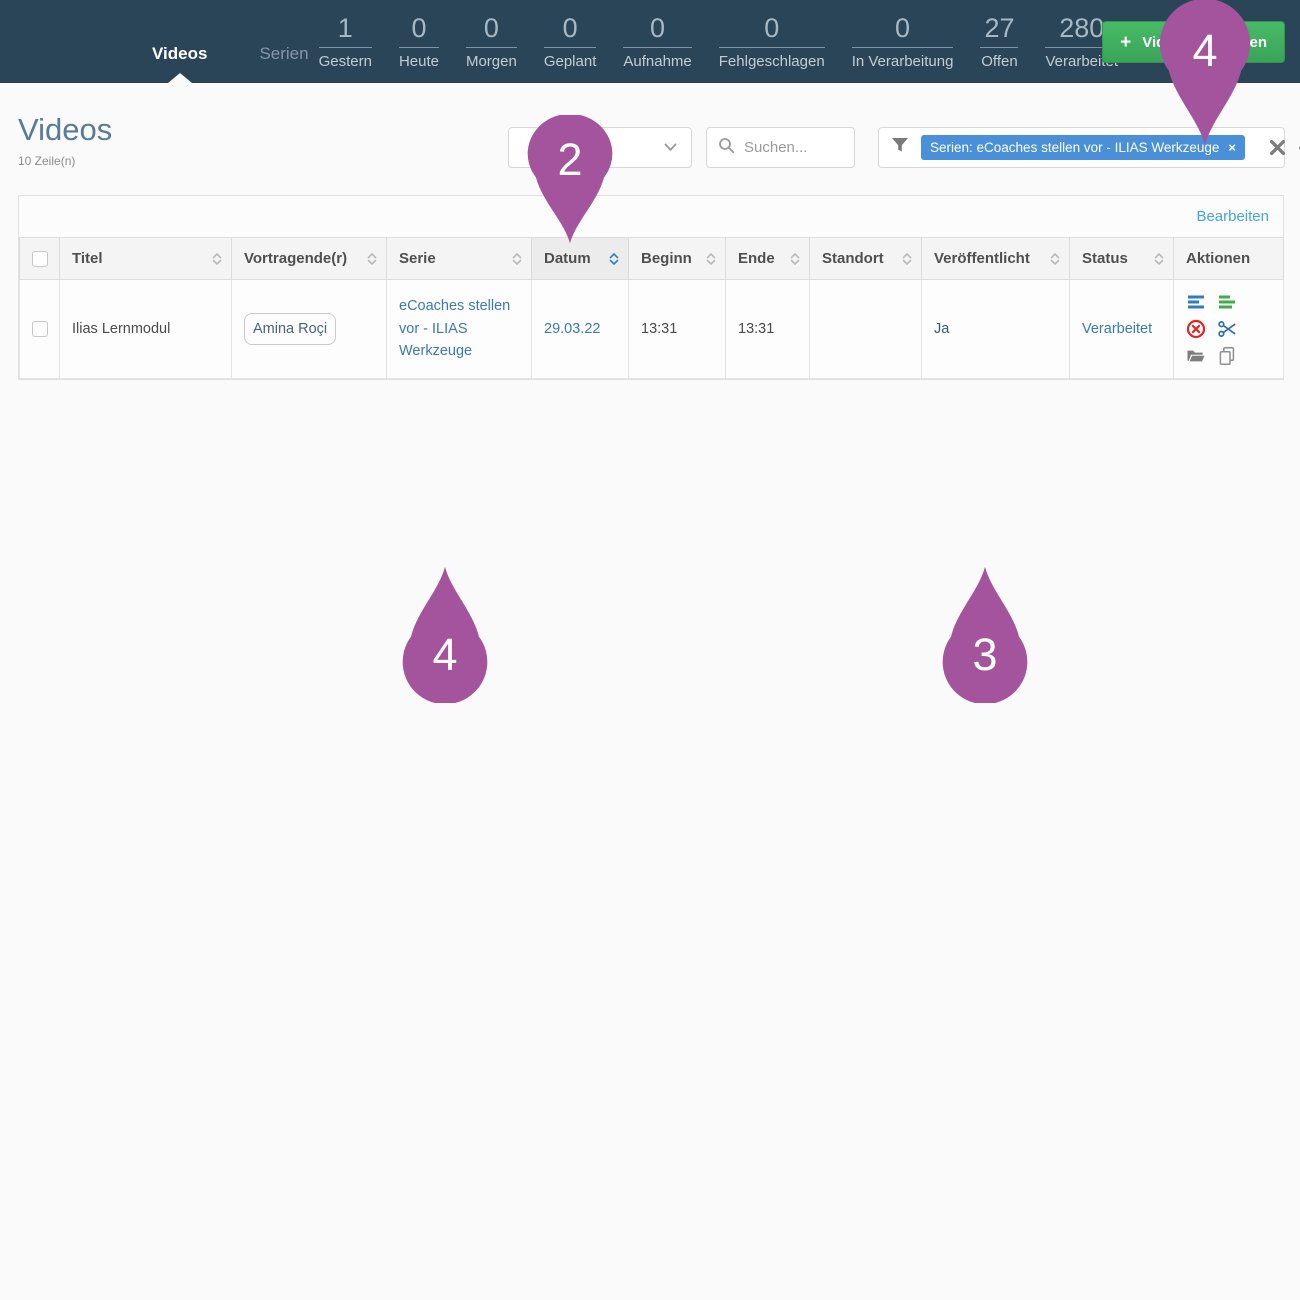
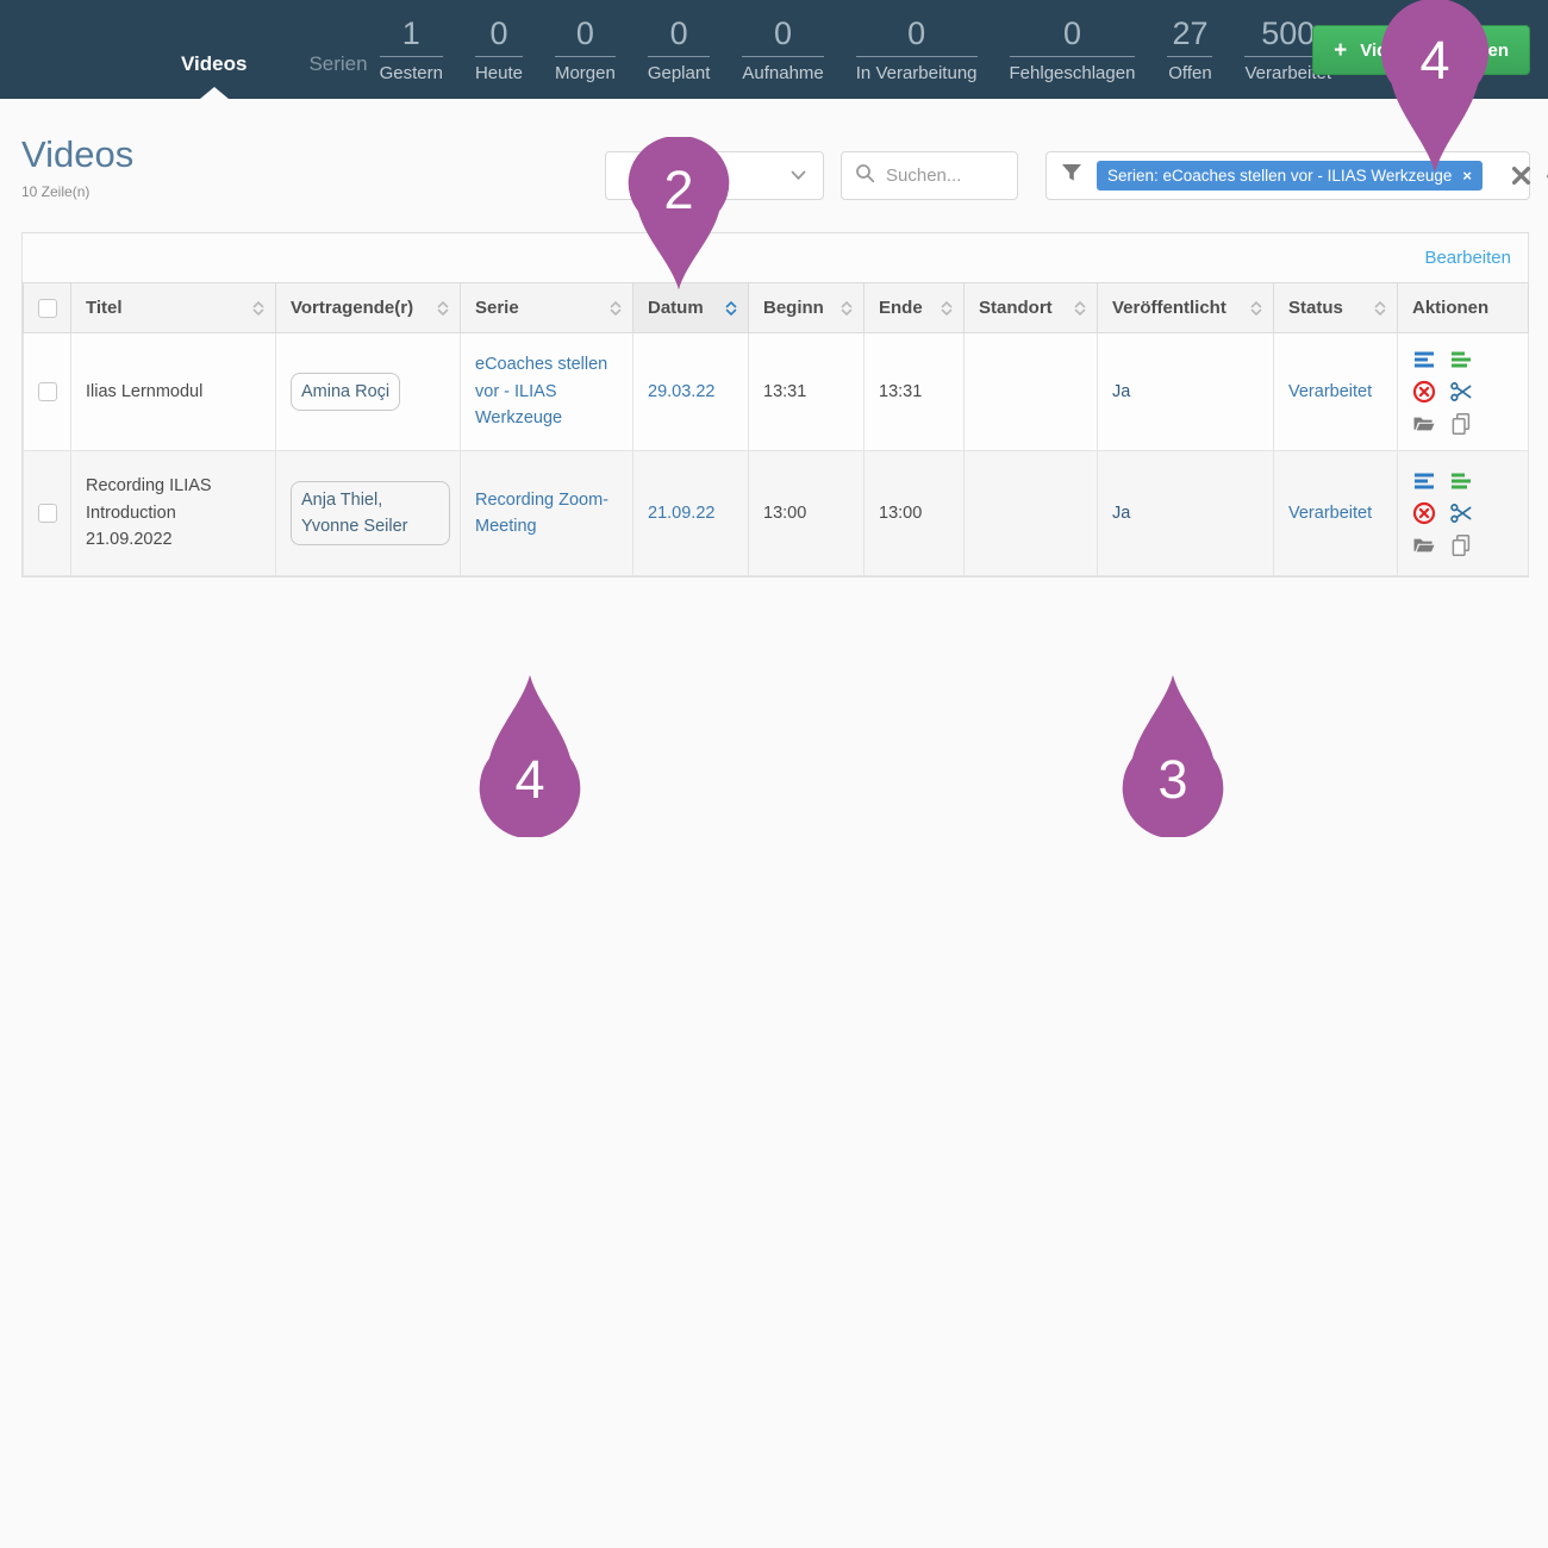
  Videos
  Serien
  1
  Gestern
  0
  Heute
  0
  Morgen
  0
  Geplant
  0
  Aufnahme
  0
- Fehlgeschlagen
+ In Verarbeitung
  0
- In Verarbeitung
+ Fehlgeschlagen
  27
  Offen
- 280
+ 500
  Verarbei
  +
  Videos
  10 Zeile(n)
  Suchen...
  Serien: eCoaches stellen vor - ILIAS Werkzeuge
  ×
  Bearbeiten
  	Titel	Vortragende(r)	Serie	Datum	Beginn	Ende	Standort	Veröffentlicht	Status	Aktionen
  	Ilias Lernmodul	Amina Roçi	eCoaches stellen vor - ILIAS Werkzeuge	29.03.22	13:31	13:31		Ja	Verarbeitet
+ 	Recording ILIAS Introduction 21.09.2022	Anja Thiel, Yvonne Seiler	Recording Zoom-Meeting	21.09.22	13:00	13:00		Ja	Verarbeitet
  4
  2
  4
  3
